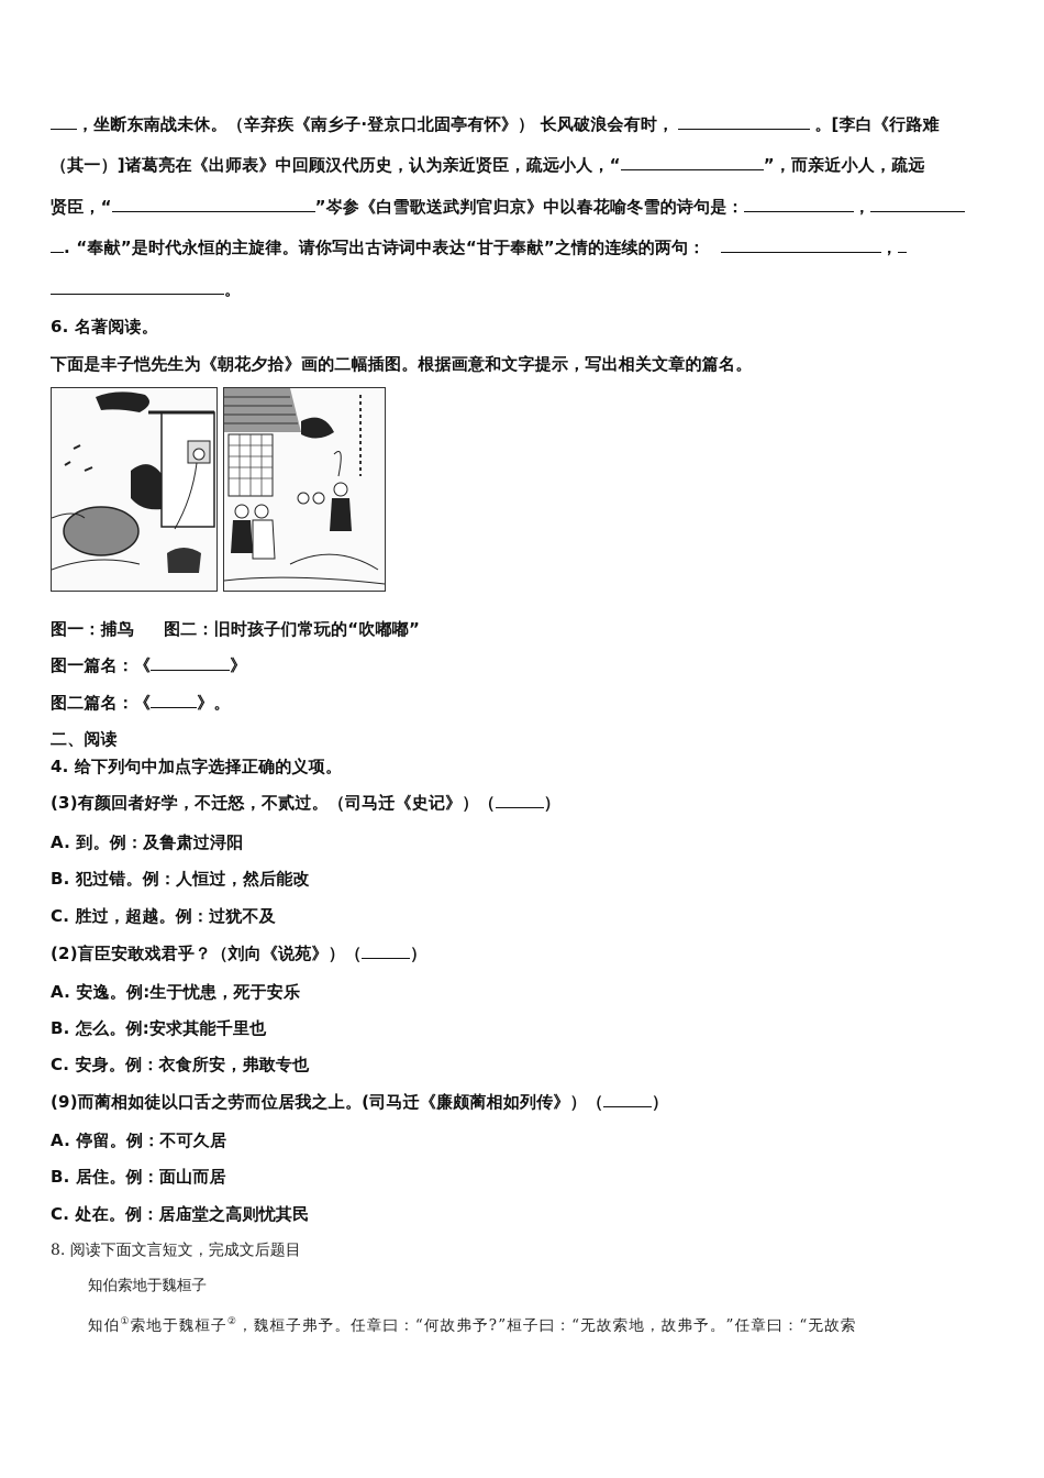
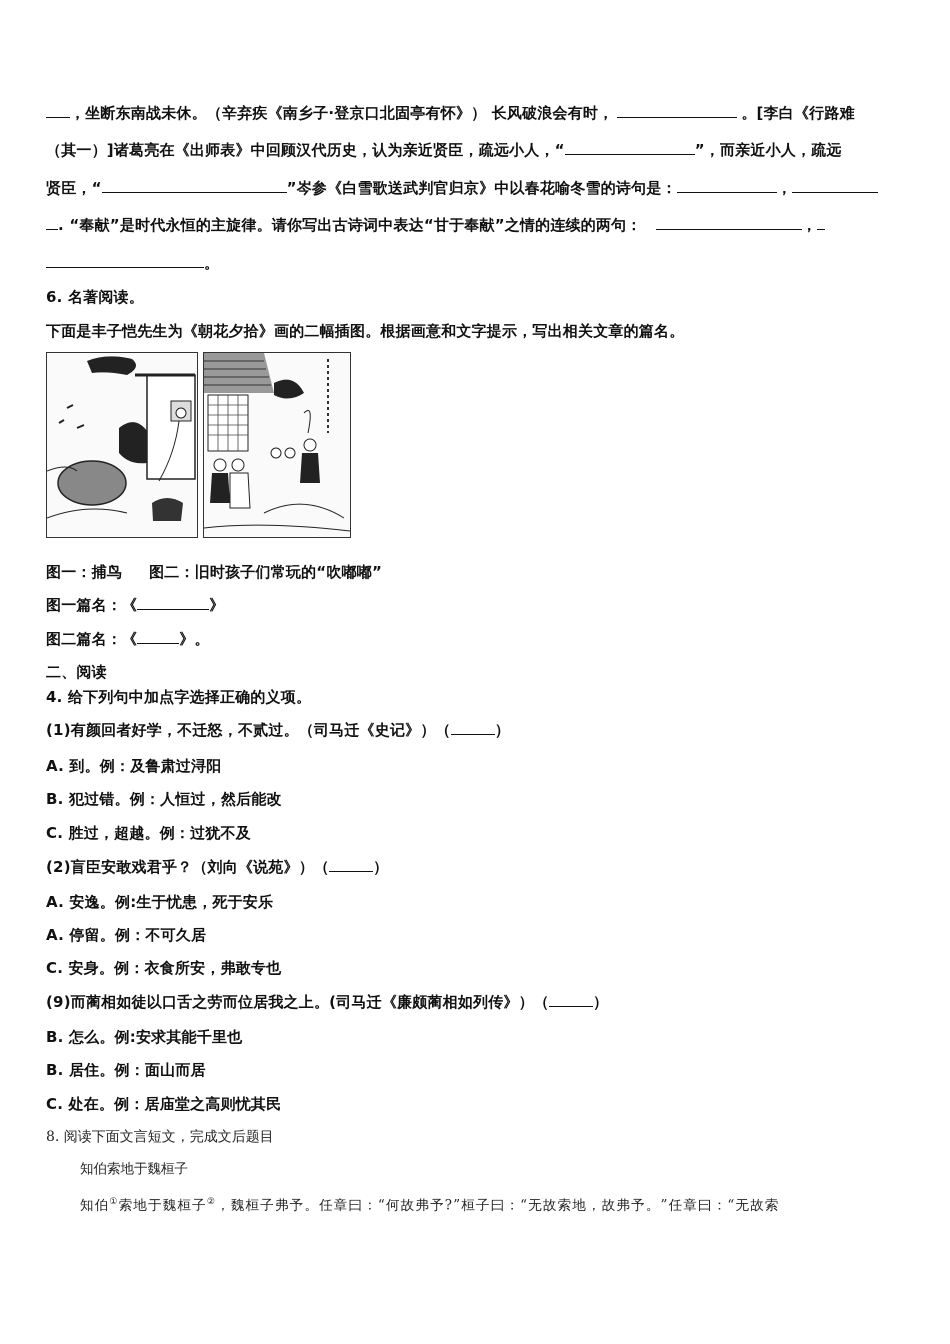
  ，坐断东南战未休。（辛弃疾《南乡子·登京口北固亭有怀》） 长风破浪会有时， 。[李白《行路难
  （其一）]诸葛亮在《出师表》中回顾汉代历史，认为亲近贤臣，疏远小人，“ ”，而亲近小人，疏远
  贤臣，“ ”岑参《白雪歌送武判官归京》中以春花喻冬雪的诗句是： ，
  . “奉献”是时代永恒的主旋律。请你写出古诗词中表达“甘于奉献”之情的连续的两句： ，
  。
  6. 名著阅读。
  下面是丰子恺先生为《朝花夕拾》画的二幅插图。根据画意和文字提示，写出相关文章的篇名。
  图一：捕鸟 图二：旧时孩子们常玩的“吹嘟嘟”
  图一篇名：《 》
  图二篇名：《 》。
  二、阅读
  4. 给下列句中加点字选择正确的义项。
- (3)有颜回者好学，不迁怒，不贰过。（司马迁《史记》）（ ）
+ (1)有颜回者好学，不迁怒，不贰过。（司马迁《史记》）（ ）
  A. 到。例：及鲁肃过浔阳
  B. 犯过错。例：人恒过，然后能改
  C. 胜过，超越。例：过犹不及
  (2)盲臣安敢戏君乎？（刘向《说苑》）（ ）
  A. 安逸。例:生于忧患，死于安乐
- B. 怎么。例:安求其能千里也
+ A. 停留。例：不可久居
  C. 安身。例：衣食所安，弗敢专也
  (9)而蔺相如徒以口舌之劳而位居我之上。(司马迁《廉颇蔺相如列传》）（ ）
- A. 停留。例：不可久居
+ B. 怎么。例:安求其能千里也
  B. 居住。例：面山而居
  C. 处在。例：居庙堂之高则忧其民
  8. 阅读下面文言短文，完成文后题目
  知伯索地于魏桓子
  知伯①索地于魏桓子②，魏桓子弗予。任章曰：“何故弗予?”桓子曰：“无故索地，故弗予。”任章曰：“无故索
